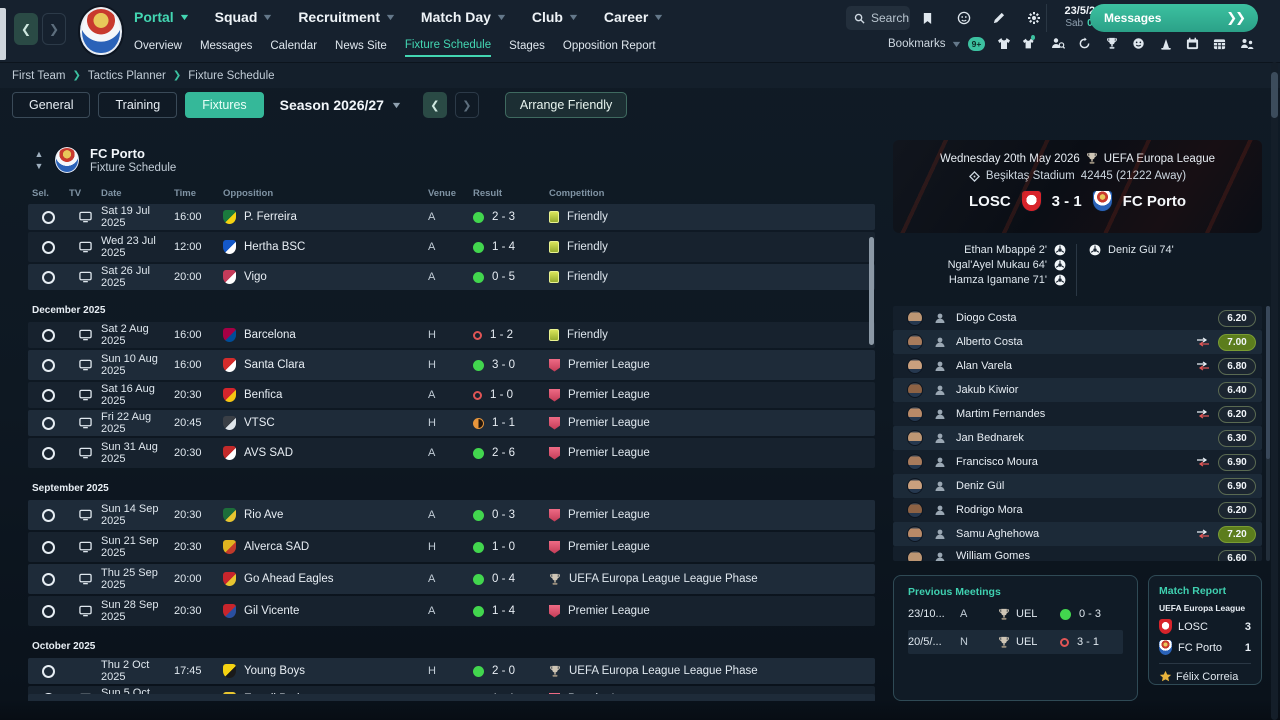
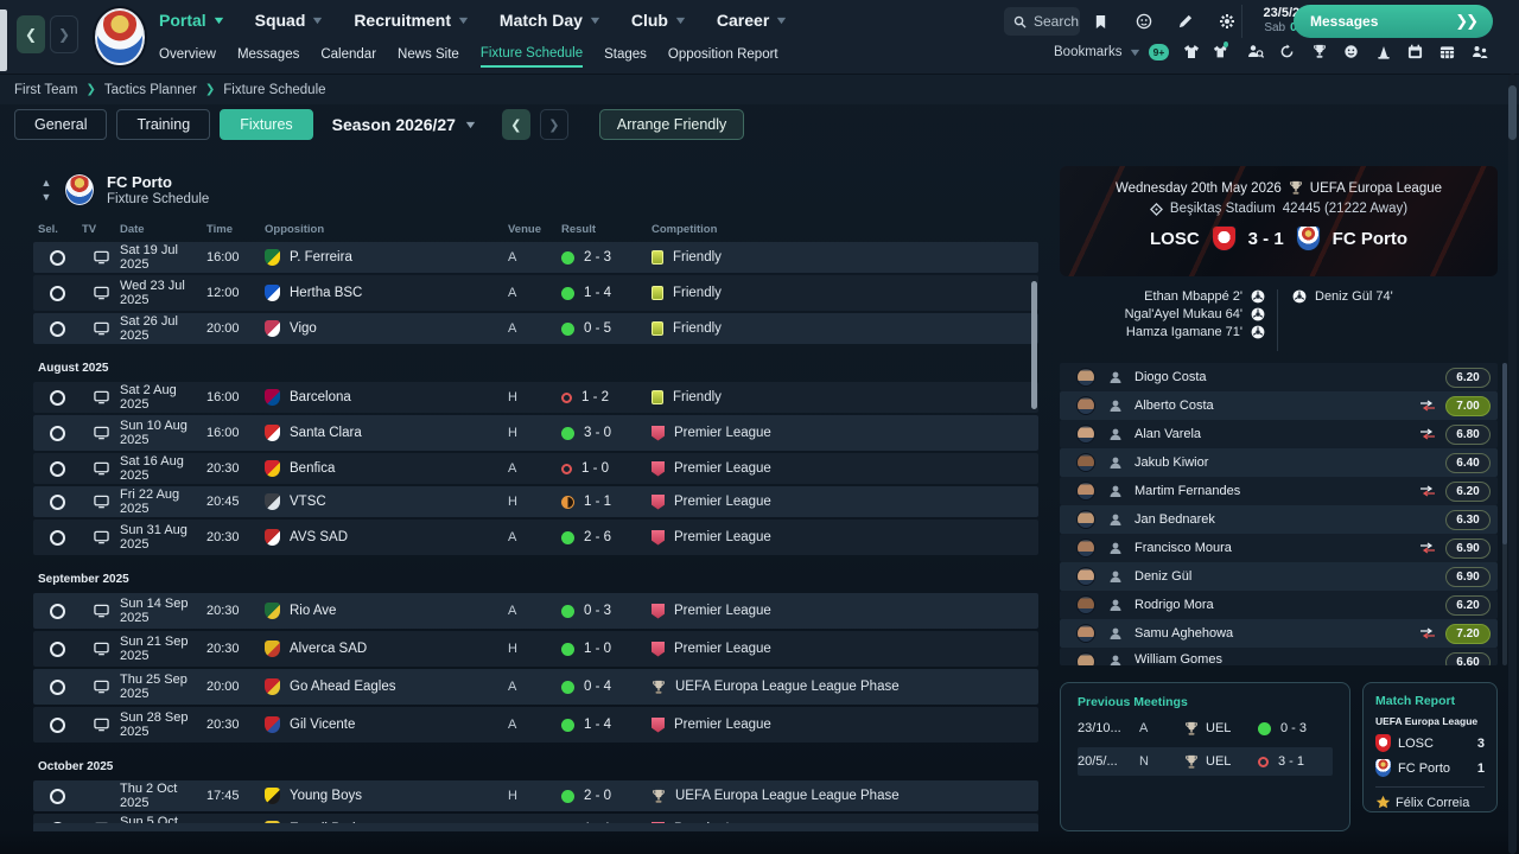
  ❮
  ❯
  Portal
  ▼
  Squad
  ▼
  Recruitment
  ▼
  Match Day
  ▼
  Club
  ▼
  Career
  ▼
  Overview
  Messages
  Calendar
  News Site
  Fixture Schedule
  Stages
  Opposition Report
  Search
  Messages
  ❯❯
  Bookmarks
  ▼
  9+
  First Team
  ❯
  Tactics Planner
  ❯
  Fixture Schedule
  General
  Training
  Fixtures
  Season 2026/27
  ▼
  ❮
  ❯
  Arrange Friendly
  ▲
  ▼
  FC Porto
  Fixture Schedule
  Sel.
  TV
  Date
  Time
  Opposition
  Venue
  Result
  Competition
  Sat 19 Jul 2025
  16:00
  P. Ferreira
  A
  2 - 3
  Friendly
  Wed 23 Jul
  2025
  12:00
  Hertha BSC
  A
  1 - 4
  Friendly
  Sat 26 Jul 2025
  20:00
  Vigo
  A
  0 - 5
  Friendly
- December 2025
+ August 2025
  Sat 2 Aug 2025
  16:00
  Barcelona
  H
  1 - 2
  Friendly
  Sun 10 Aug
  2025
  16:00
  Santa Clara
  H
  3 - 0
  Premier League
  Sat 16 Aug 2025
  20:30
  Benfica
  A
  1 - 0
  Premier League
  Fri 22 Aug 2025
  20:45
  VTSC
  H
  1 - 1
  Premier League
  Sun 31 Aug
  2025
  20:30
  AVS SAD
  A
  2 - 6
  Premier League
  September 2025
  Sun 14 Sep
  2025
  20:30
  Rio Ave
  A
  0 - 3
  Premier League
  Sun 21 Sep
  2025
  20:30
  Alverca SAD
  H
  1 - 0
  Premier League
  Thu 25 Sep
  2025
  20:00
  Go Ahead Eagles
  A
  0 - 4
  UEFA Europa League League Phase
  Sun 28 Sep
  2025
  20:30
  Gil Vicente
  A
  1 - 4
  Premier League
  October 2025
  Thu 2 Oct 2025
  17:45
  Young Boys
  H
  2 - 0
  UEFA Europa League League Phase
  Ethan Mbappé 2'
  Ngal'Ayel Mukau 64'
  Hamza Igamane 71'
  Deniz Gül 74'
  Diogo Costa
  6.20
  Alberto Costa
  7.00
  Alan Varela
  6.80
  Jakub Kiwior
  6.40
  Martim Fernandes
  6.20
  Jan Bednarek
  6.30
  Francisco Moura
  6.90
  Deniz Gül
  6.90
  Rodrigo Mora
  6.20
  Samu Aghehowa
  7.20
  William Gomes
  6.60
  Previous Meetings
  23/10...
  A
  UEL
  0 - 3
  20/5/...
  N
  UEL
  3 - 1
  Match Report
  UEFA Europa League
  LOSC
  3
  FC Porto
  1
  Félix Correia
